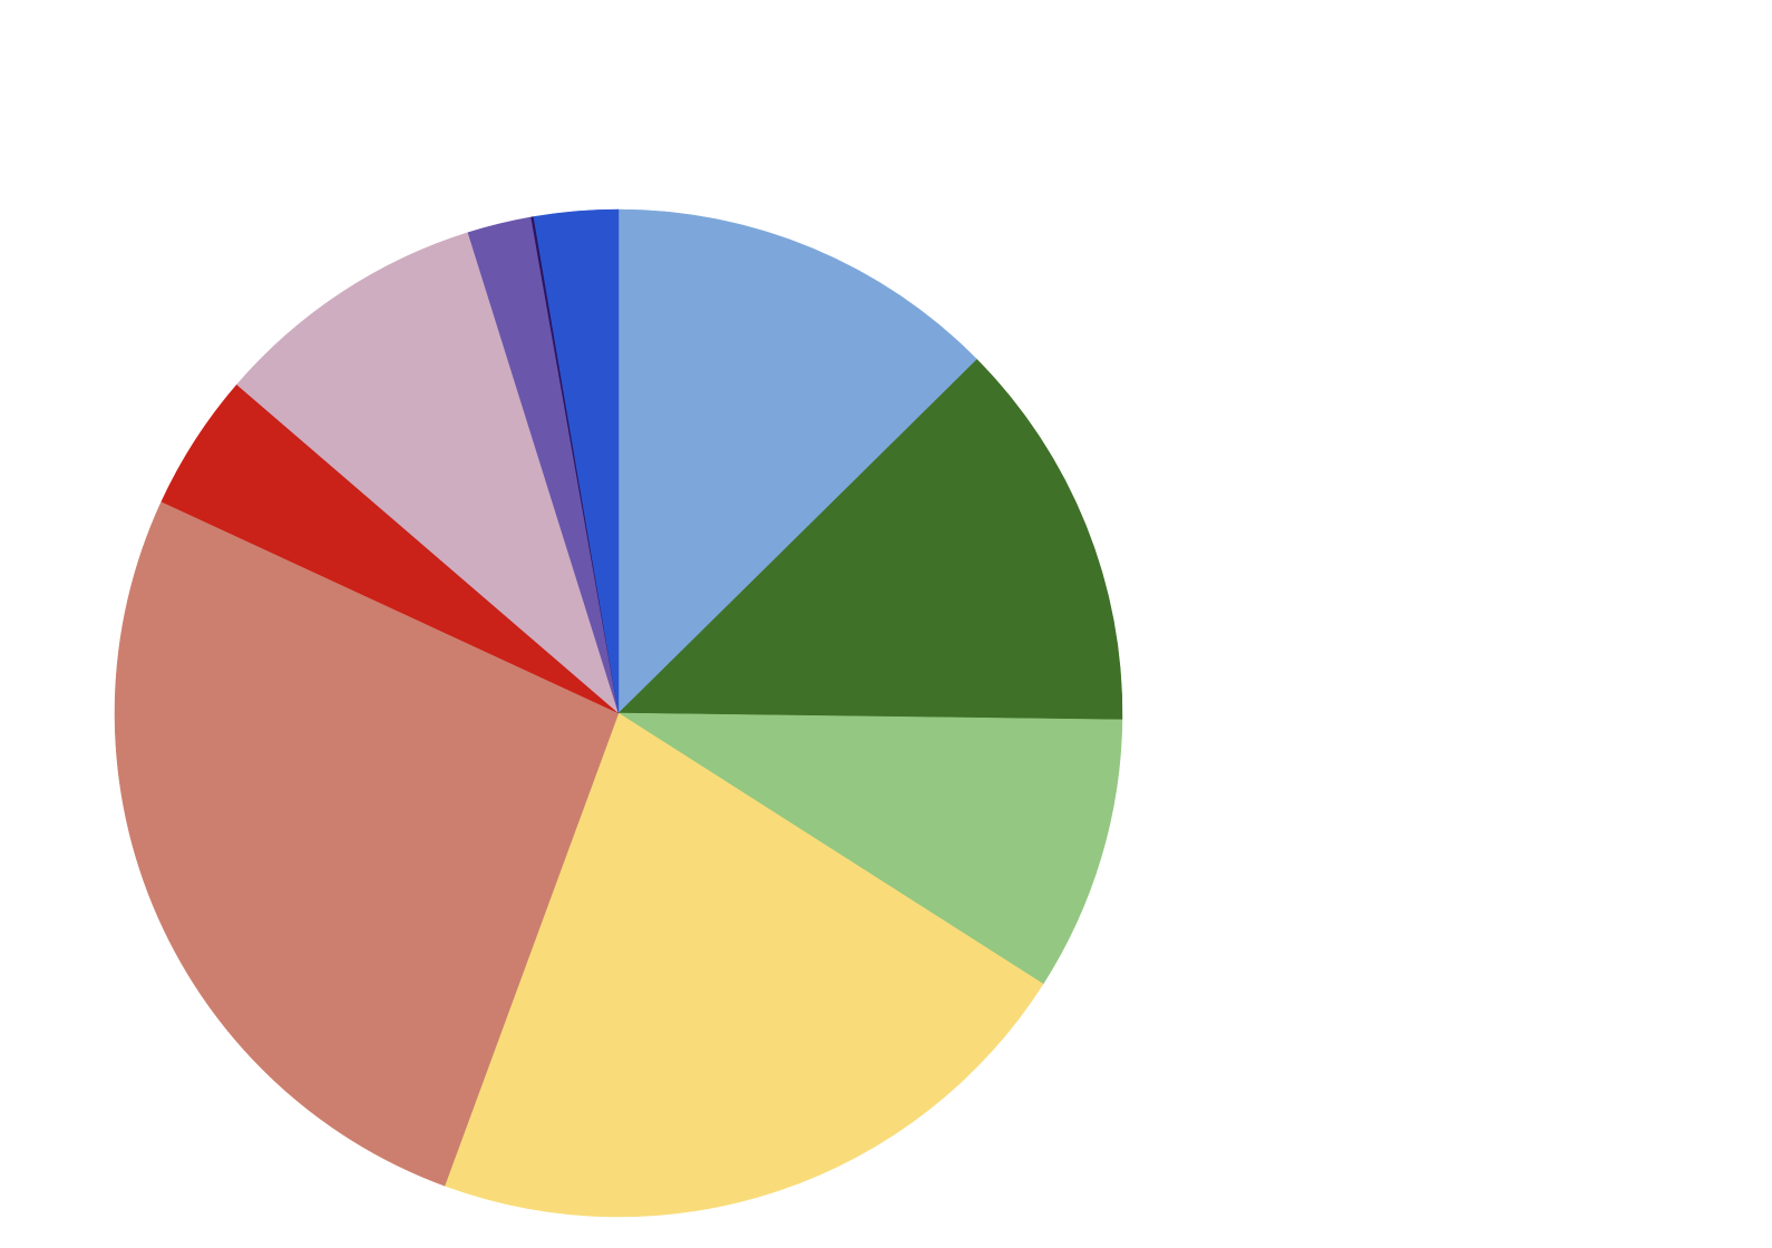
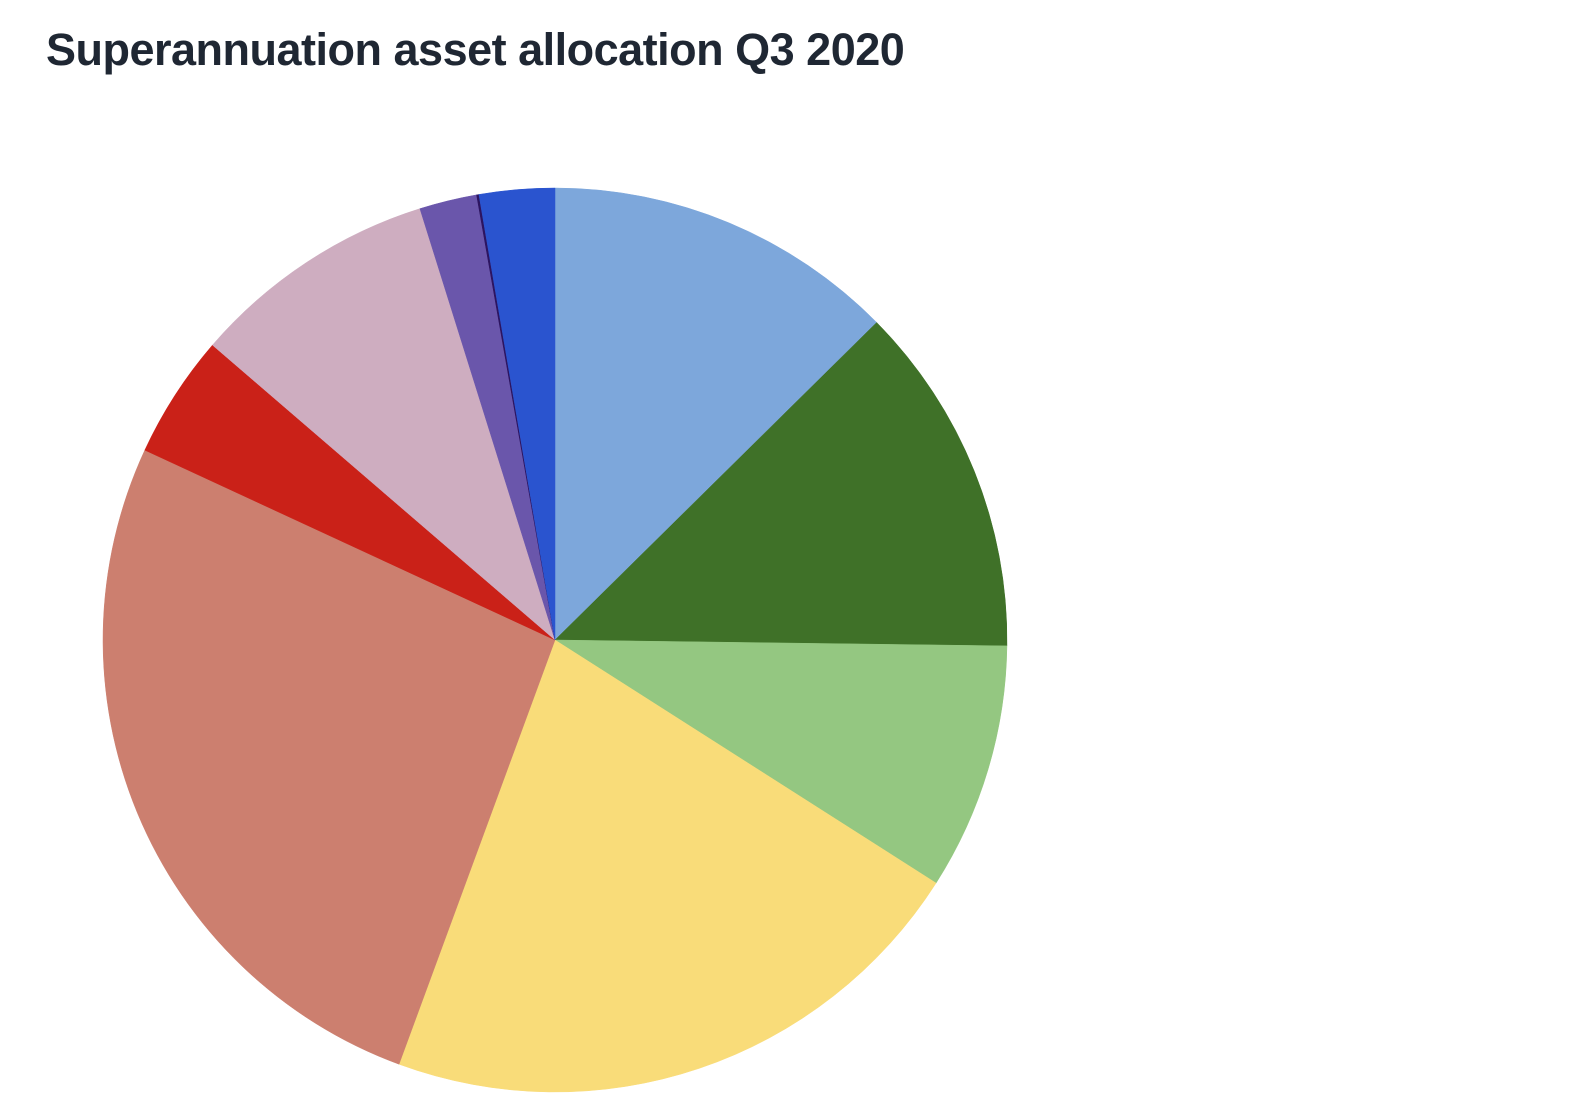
+ Superannuation asset allocation Q3 2020
